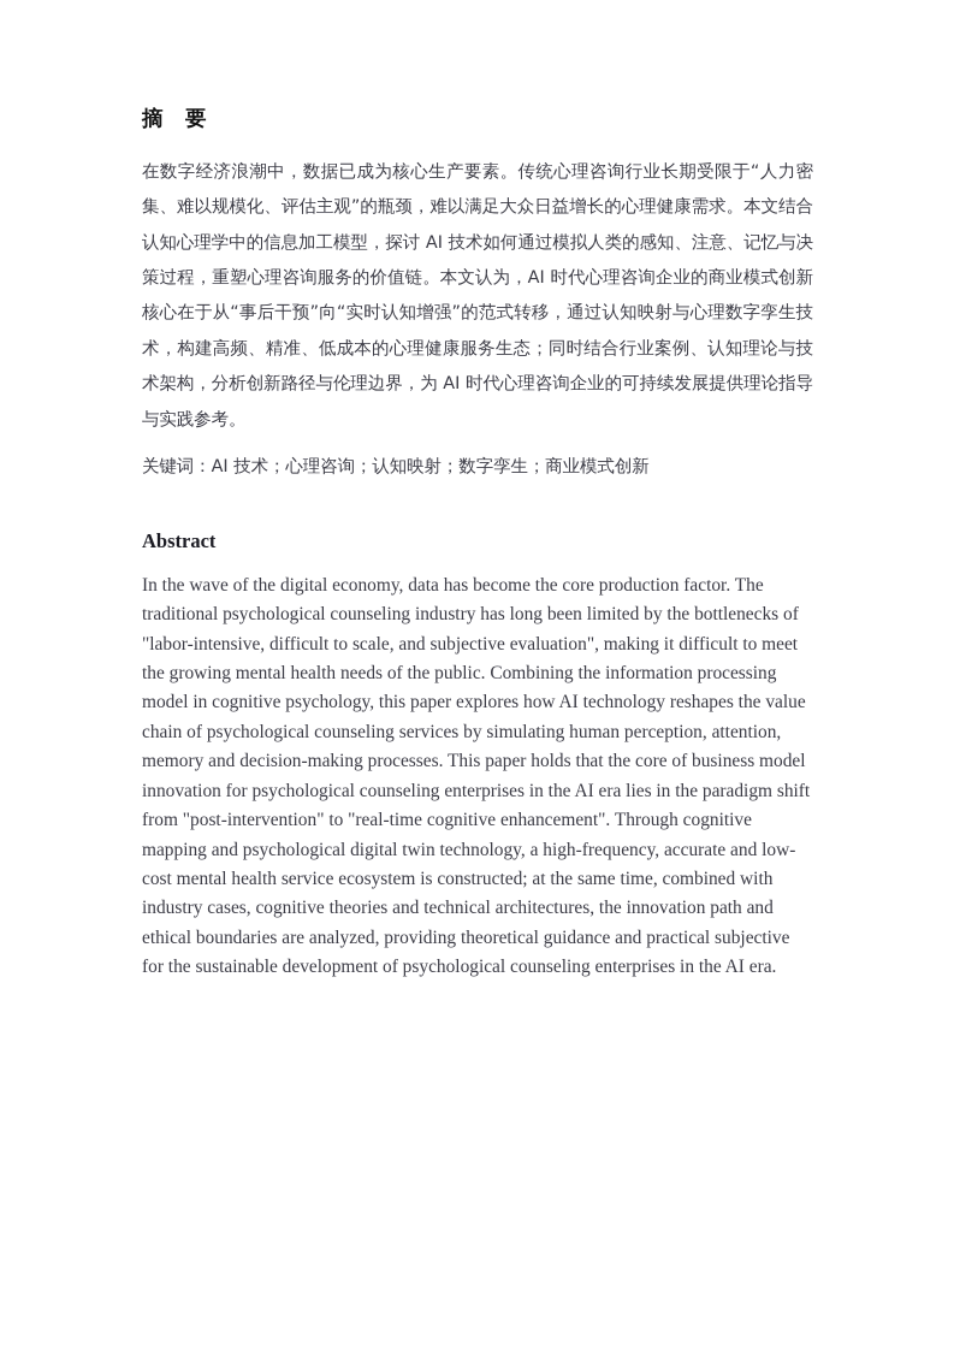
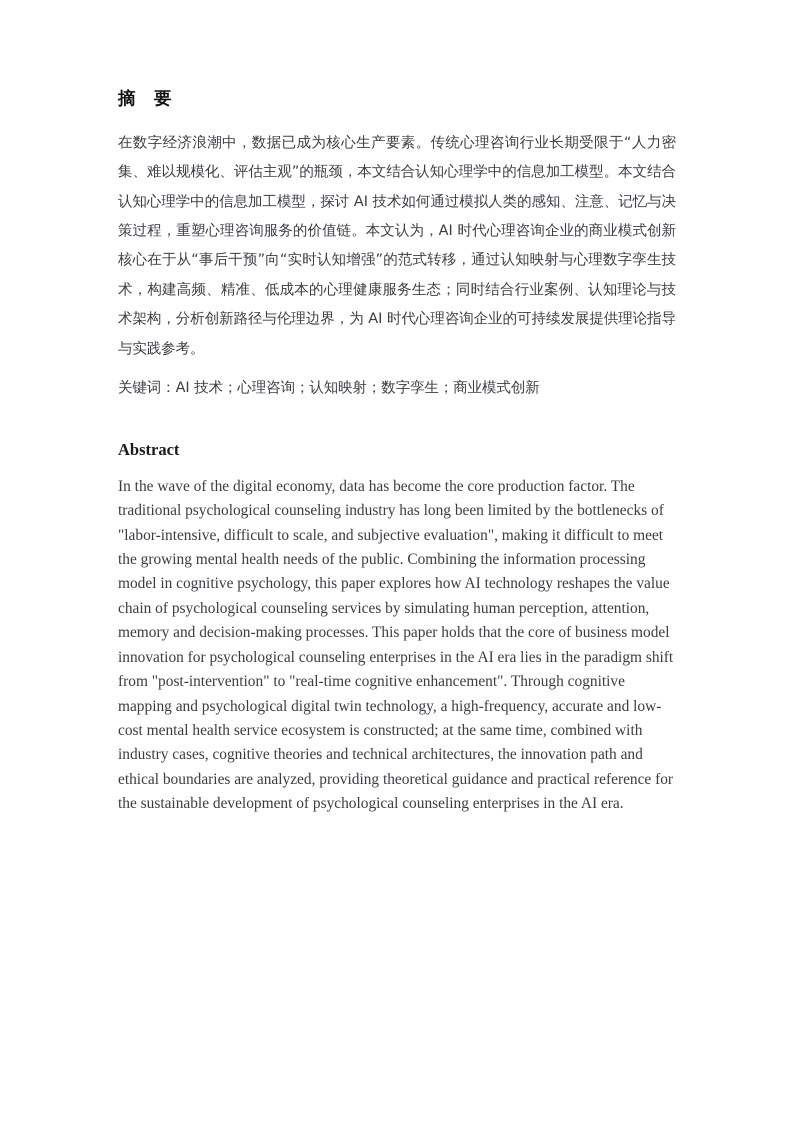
  摘 要
- 在数字经济浪潮中，数据已成为核心生产要素。传统心理咨询行业长期受限于“人力密集、难以规模化、评估主观”的瓶颈，难以满足大众日益增长的心理健康需求。本文结合认知心理学中的信息加工模型，探讨 AI 技术如何通过模拟人类的感知、注意、记忆与决策过程，重塑心理咨询服务的价值链。本文认为，AI 时代心理咨询企业的商业模式创新核心在于从“事后干预”向“实时认知增强”的范式转移，通过认知映射与心理数字孪生技术，构建高频、精准、低成本的心理健康服务生态；同时结合行业案例、认知理论与技术架构，分析创新路径与伦理边界，为 AI 时代心理咨询企业的可持续发展提供理论指导与实践参考。
+ 在数字经济浪潮中，数据已成为核心生产要素。传统心理咨询行业长期受限于“人力密集、难以规模化、评估主观”的瓶颈，本文结合认知心理学中的信息加工模型。本文结合认知心理学中的信息加工模型，探讨 AI 技术如何通过模拟人类的感知、注意、记忆与决策过程，重塑心理咨询服务的价值链。本文认为，AI 时代心理咨询企业的商业模式创新核心在于从“事后干预”向“实时认知增强”的范式转移，通过认知映射与心理数字孪生技术，构建高频、精准、低成本的心理健康服务生态；同时结合行业案例、认知理论与技术架构，分析创新路径与伦理边界，为 AI 时代心理咨询企业的可持续发展提供理论指导与实践参考。
  关键词：AI 技术；心理咨询；认知映射；数字孪生；商业模式创新
  Abstract
- In the wave of the digital economy, data has become the core production factor. The traditional psychological counseling industry has long been limited by the bottlenecks of "labor-intensive, difficult to scale, and subjective evaluation", making it difficult to meet the growing mental health needs of the public. Combining the information processing model in cognitive psychology, this paper explores how AI technology reshapes the value chain of psychological counseling services by simulating human perception, attention, memory and decision-making processes. This paper holds that the core of business model innovation for psychological counseling enterprises in the AI era lies in the paradigm shift from "post-intervention" to "real-time cognitive enhancement". Through cognitive mapping and psychological digital twin technology, a high-frequency, accurate and low-cost mental health service ecosystem is constructed; at the same time, combined with industry cases, cognitive theories and technical architectures, the innovation path and ethical boundaries are analyzed, providing theoretical guidance and practical subjective for the sustainable development of psychological counseling enterprises in the AI era.
+ In the wave of the digital economy, data has become the core production factor. The traditional psychological counseling industry has long been limited by the bottlenecks of "labor-intensive, difficult to scale, and subjective evaluation", making it difficult to meet the growing mental health needs of the public. Combining the information processing model in cognitive psychology, this paper explores how AI technology reshapes the value chain of psychological counseling services by simulating human perception, attention, memory and decision-making processes. This paper holds that the core of business model innovation for psychological counseling enterprises in the AI era lies in the paradigm shift from "post-intervention" to "real-time cognitive enhancement". Through cognitive mapping and psychological digital twin technology, a high-frequency, accurate and low-cost mental health service ecosystem is constructed; at the same time, combined with industry cases, cognitive theories and technical architectures, the innovation path and ethical boundaries are analyzed, providing theoretical guidance and practical reference for the sustainable development of psychological counseling enterprises in the AI era.
